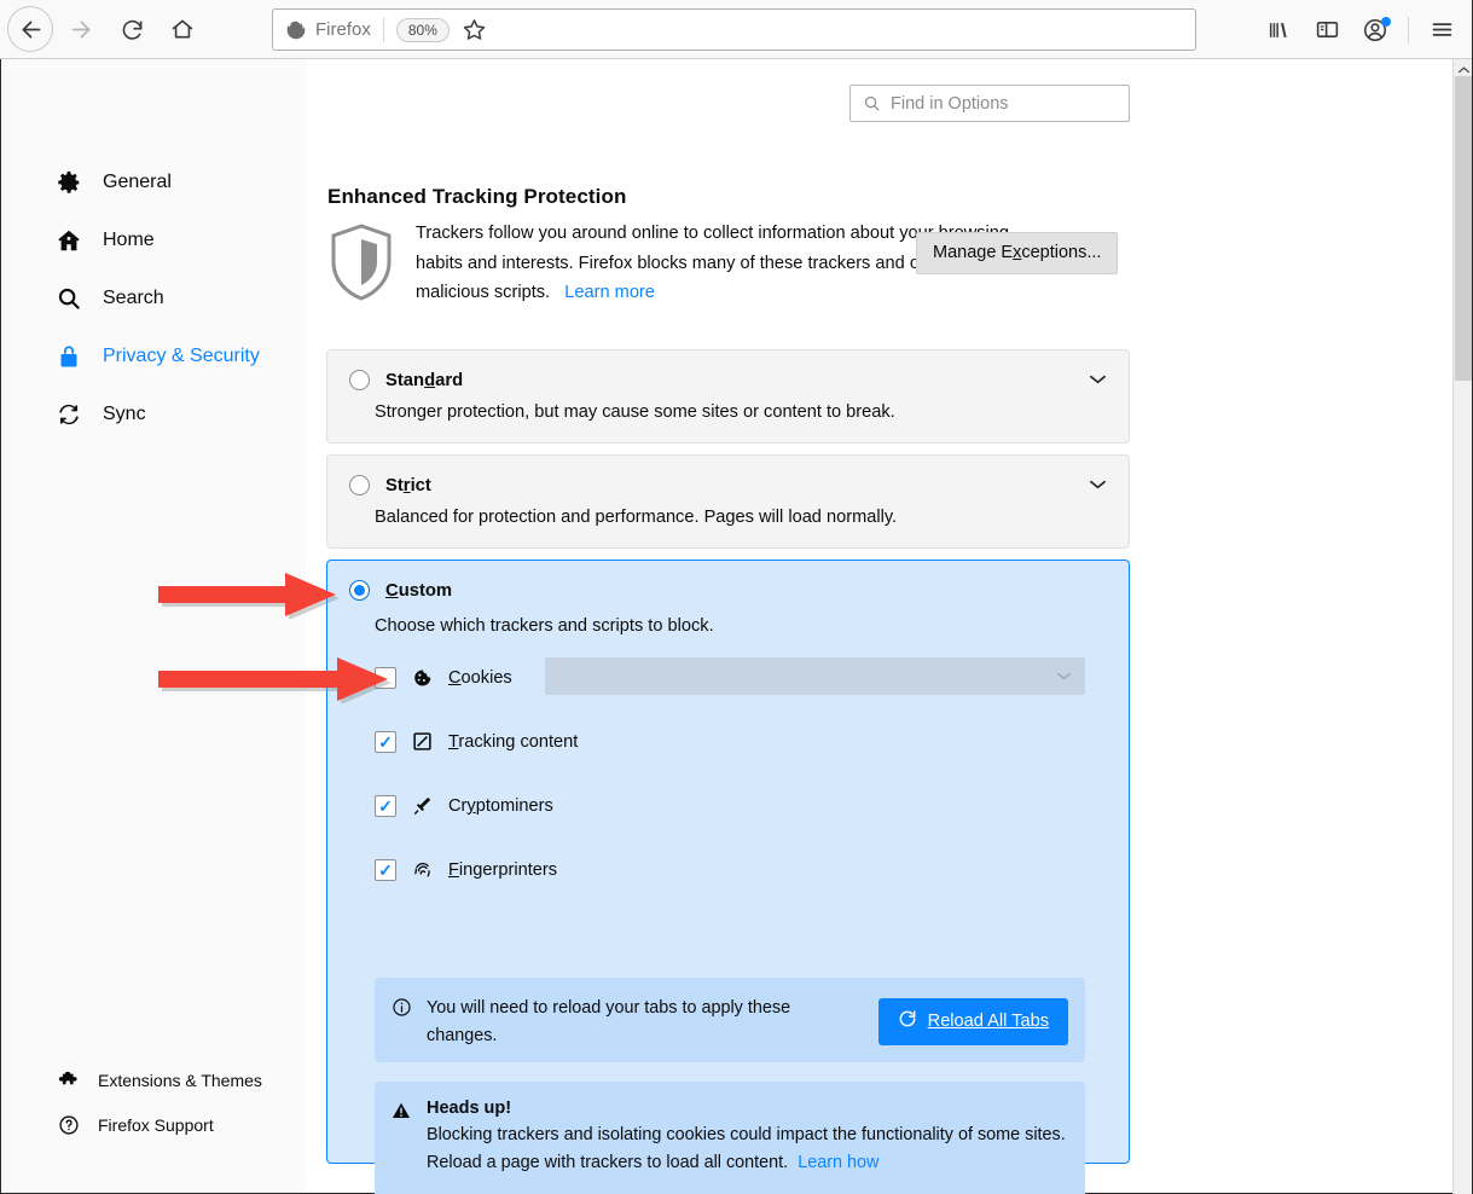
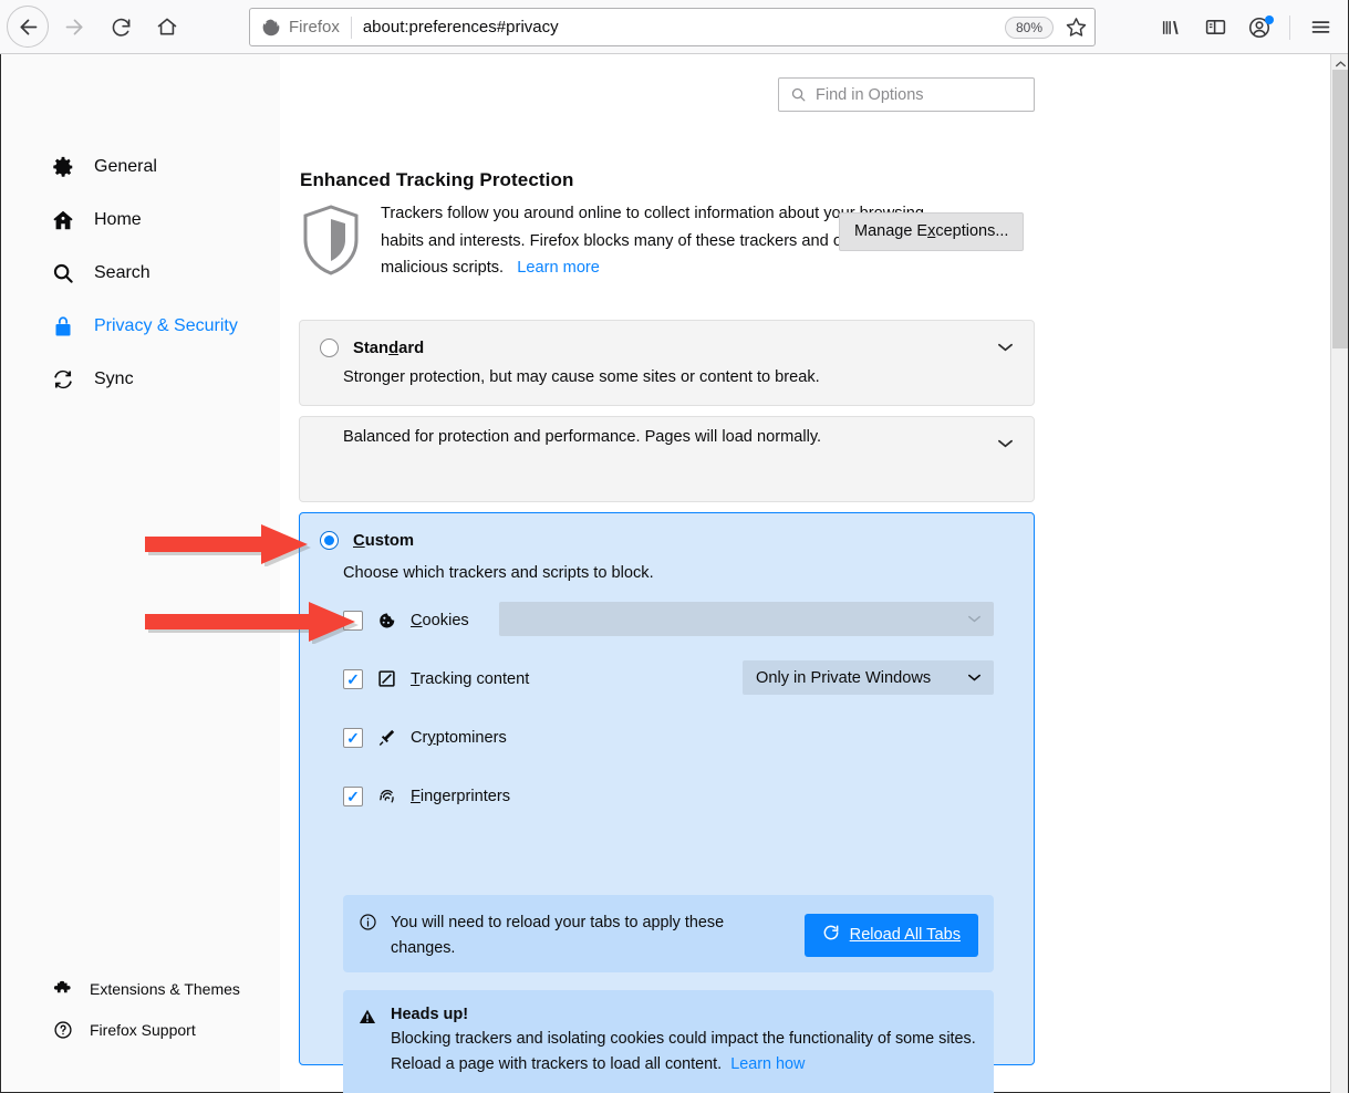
  Firefox
+ about:preferences#privacy
  80%
  General
  Home
  Search
  Privacy & Security
  Sync
  Extensions & Themes
  Firefox Support
  Find in Options
  Enhanced Tracking Protection
  Trackers follow you around online to collect information about yo habits and interests. Firefox blocks many of these trackers and o malicious scripts. Learn more
  Manage Exceptions...
  Standard
  Stronger protection, but may cause some sites or content to break.
- Strict
  Balanced for protection and performance. Pages will load normally.
  Custom
  Choose which trackers and scripts to block.
  Cookies
  ✓
  Tracking content
+ Only in Private Windows
  ✓
  Cryptominers
  ✓
  Fingerprinters
  You will need to reload your tabs to apply these changes.
  Reload All Tabs
  Heads up!
  Blocking trackers and isolating cookies could impact the functionality of some sites. Reload a page with trackers to load all content. Learn how
